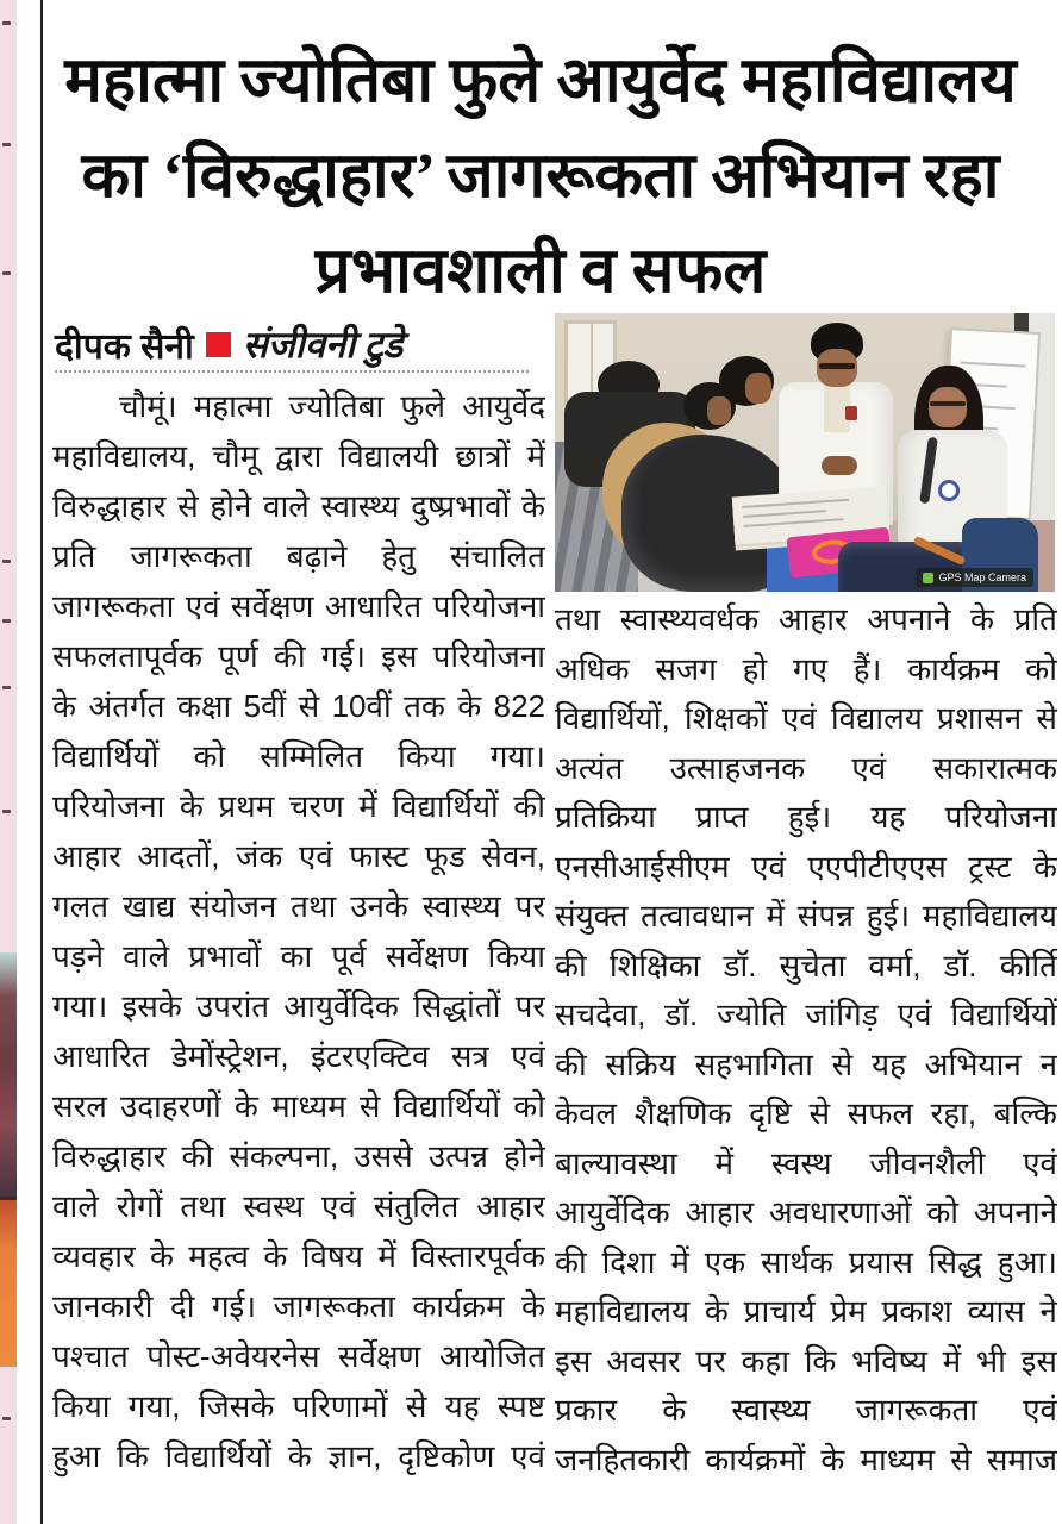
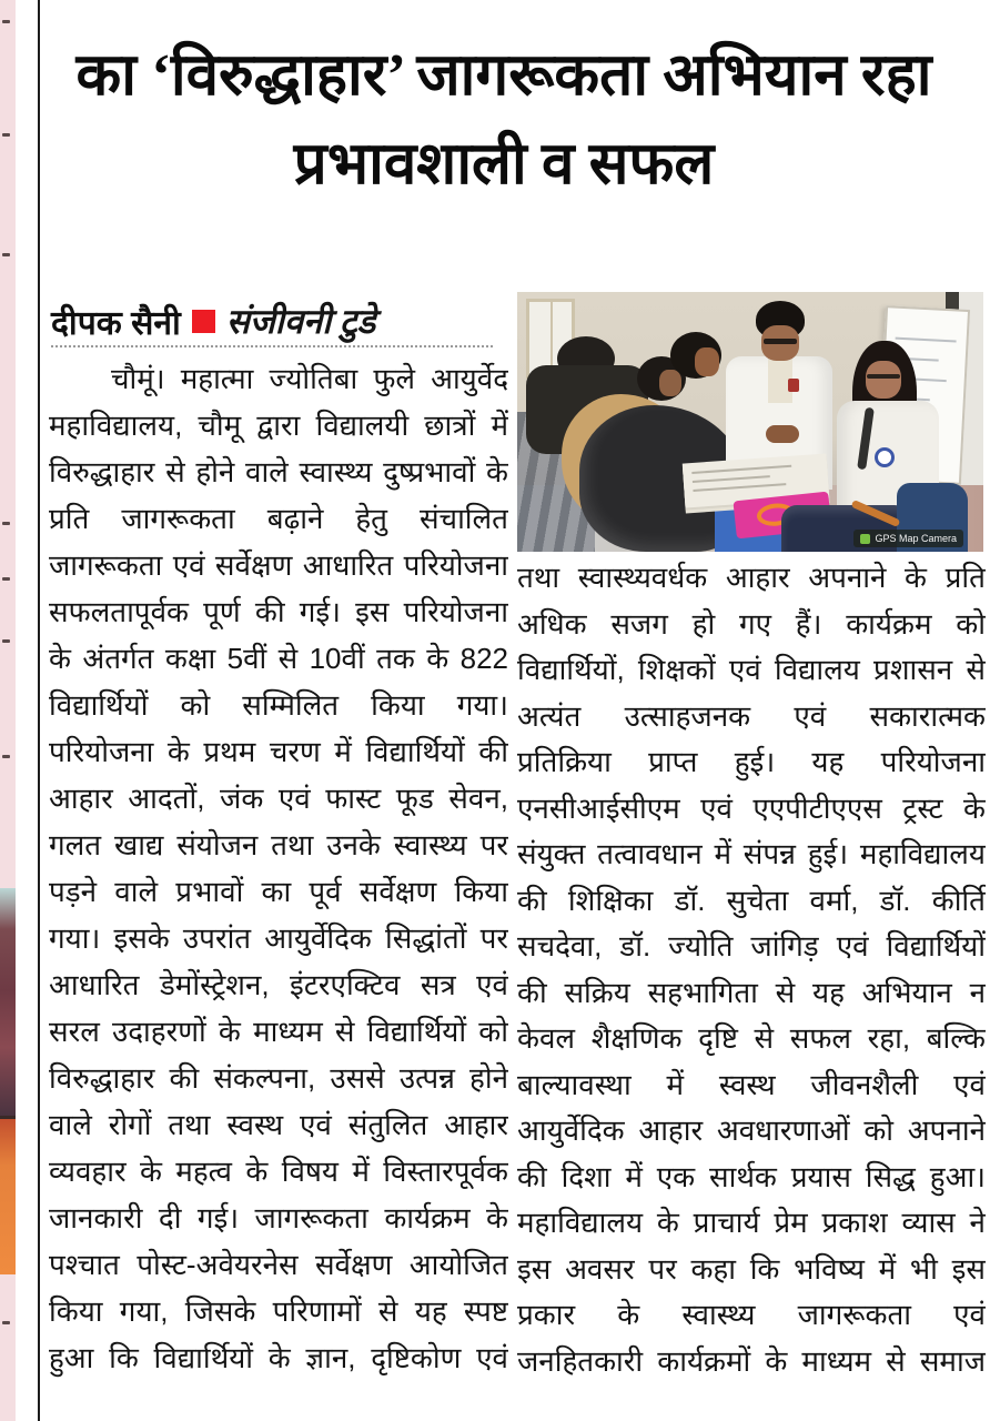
- महात्मा ज्योतिबा फुले आयुर्वेद महाविद्यालय
  का ‘विरुद्धाहार’ जागरूकता अभियान रहा
  प्रभावशाली व सफल
  दीपक सैनी
  संजीवनी टुडे
  GPS Map Camera
  चौमूं। महात्मा ज्योतिबा फुले आयुर्वेद महाविद्यालय, चौमू द्वारा विद्यालयी छात्रों में विरुद्धाहार से होने वाले स्वास्थ्य दुष्प्रभावों के प्रति जागरूकता बढ़ाने हेतु संचालित जागरूकता एवं सर्वेक्षण आधारित परियोजना सफलतापूर्वक पूर्ण की गई। इस परियोजना के अंतर्गत कक्षा 5वीं से 10वीं तक के 822 विद्यार्थियों को सम्मिलित किया गया। परियोजना के प्रथम चरण में विद्यार्थियों की आहार आदतों, जंक एवं फास्ट फूड सेवन, गलत खाद्य संयोजन तथा उनके स्वास्थ्य पर पड़ने वाले प्रभावों का पूर्व सर्वेक्षण किया गया। इसके उपरांत आयुर्वेदिक सिद्धांतों पर आधारित डेमोंस्ट्रेशन, इंटरएक्टिव सत्र एवं सरल उदाहरणों के माध्यम से विद्यार्थियों को विरुद्धाहार की संकल्पना, उससे उत्पन्न होने वाले रोगों तथा स्वस्थ एवं संतुलित आहार व्यवहार के महत्व के विषय में विस्तारपूर्वक जानकारी दी गई। जागरूकता कार्यक्रम के पश्चात पोस्ट-अवेयरनेस सर्वेक्षण आयोजित किया गया, जिसके परिणामों से यह स्पष्ट हुआ कि विद्यार्थियों के ज्ञान, दृष्टिकोण एवं
  तथा स्वास्थ्यवर्धक आहार अपनाने के प्रति अधिक सजग हो गए हैं। कार्यक्रम को विद्यार्थियों, शिक्षकों एवं विद्यालय प्रशासन से अत्यंत उत्साहजनक एवं सकारात्मक प्रतिक्रिया प्राप्त हुई। यह परियोजना एनसीआईसीएम एवं एएपीटीएएस ट्रस्ट के संयुक्त तत्वावधान में संपन्न हुई। महाविद्यालय की शिक्षिका डॉ. सुचेता वर्मा, डॉ. कीर्ति सचदेवा, डॉ. ज्योति जांगिड़ एवं विद्यार्थियों की सक्रिय सहभागिता से यह अभियान न केवल शैक्षणिक दृष्टि से सफल रहा, बल्कि बाल्यावस्था में स्वस्थ जीवनशैली एवं आयुर्वेदिक आहार अवधारणाओं को अपनाने की दिशा में एक सार्थक प्रयास सिद्ध हुआ। महाविद्यालय के प्राचार्य प्रेम प्रकाश व्यास ने इस अवसर पर कहा कि भविष्य में भी इस प्रकार के स्वास्थ्य जागरूकता एवं जनहितकारी कार्यक्रमों के माध्यम से समाज
